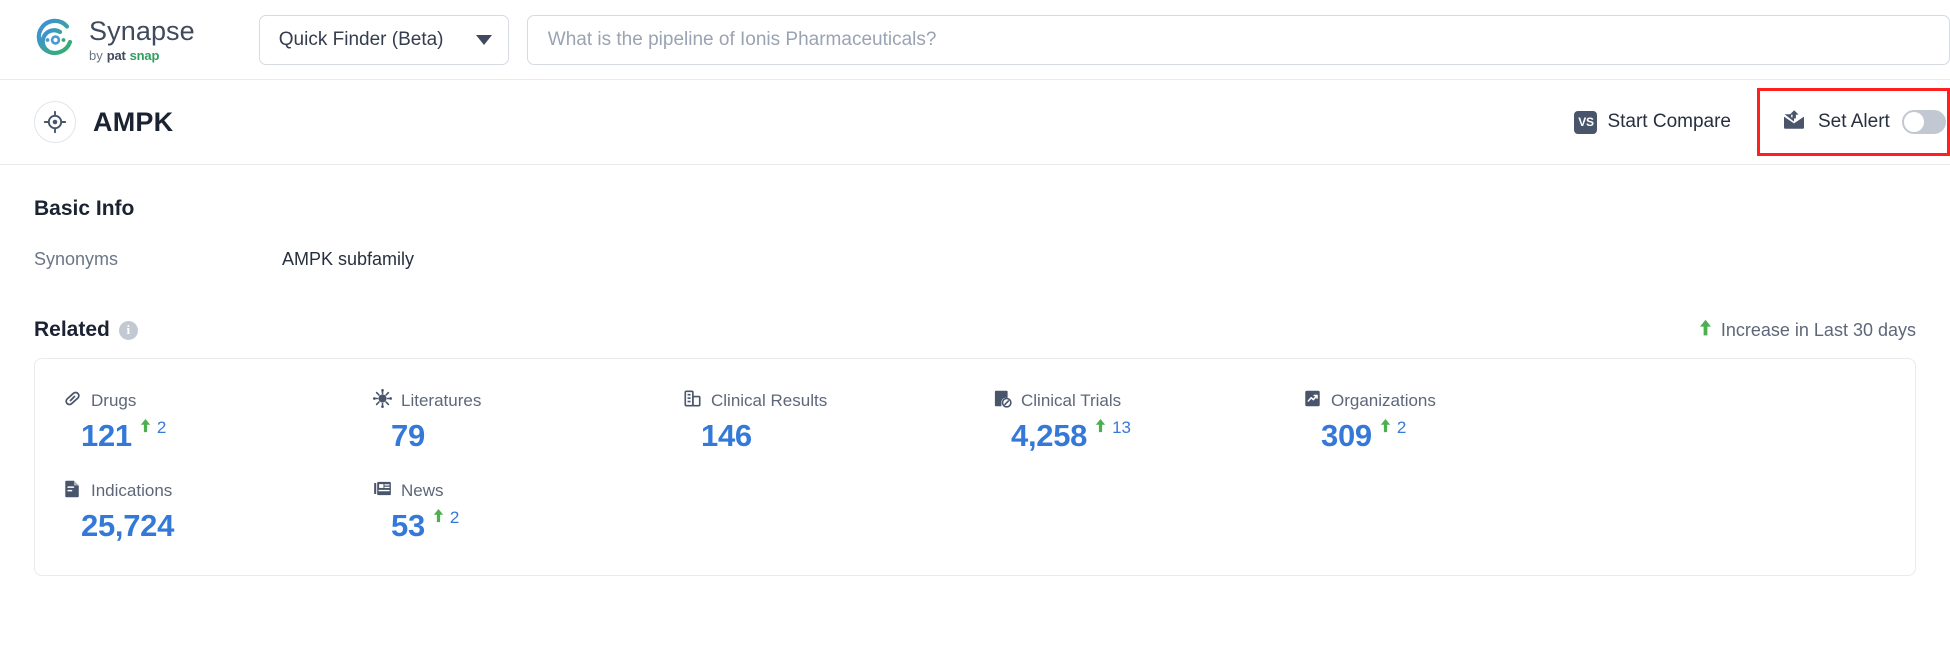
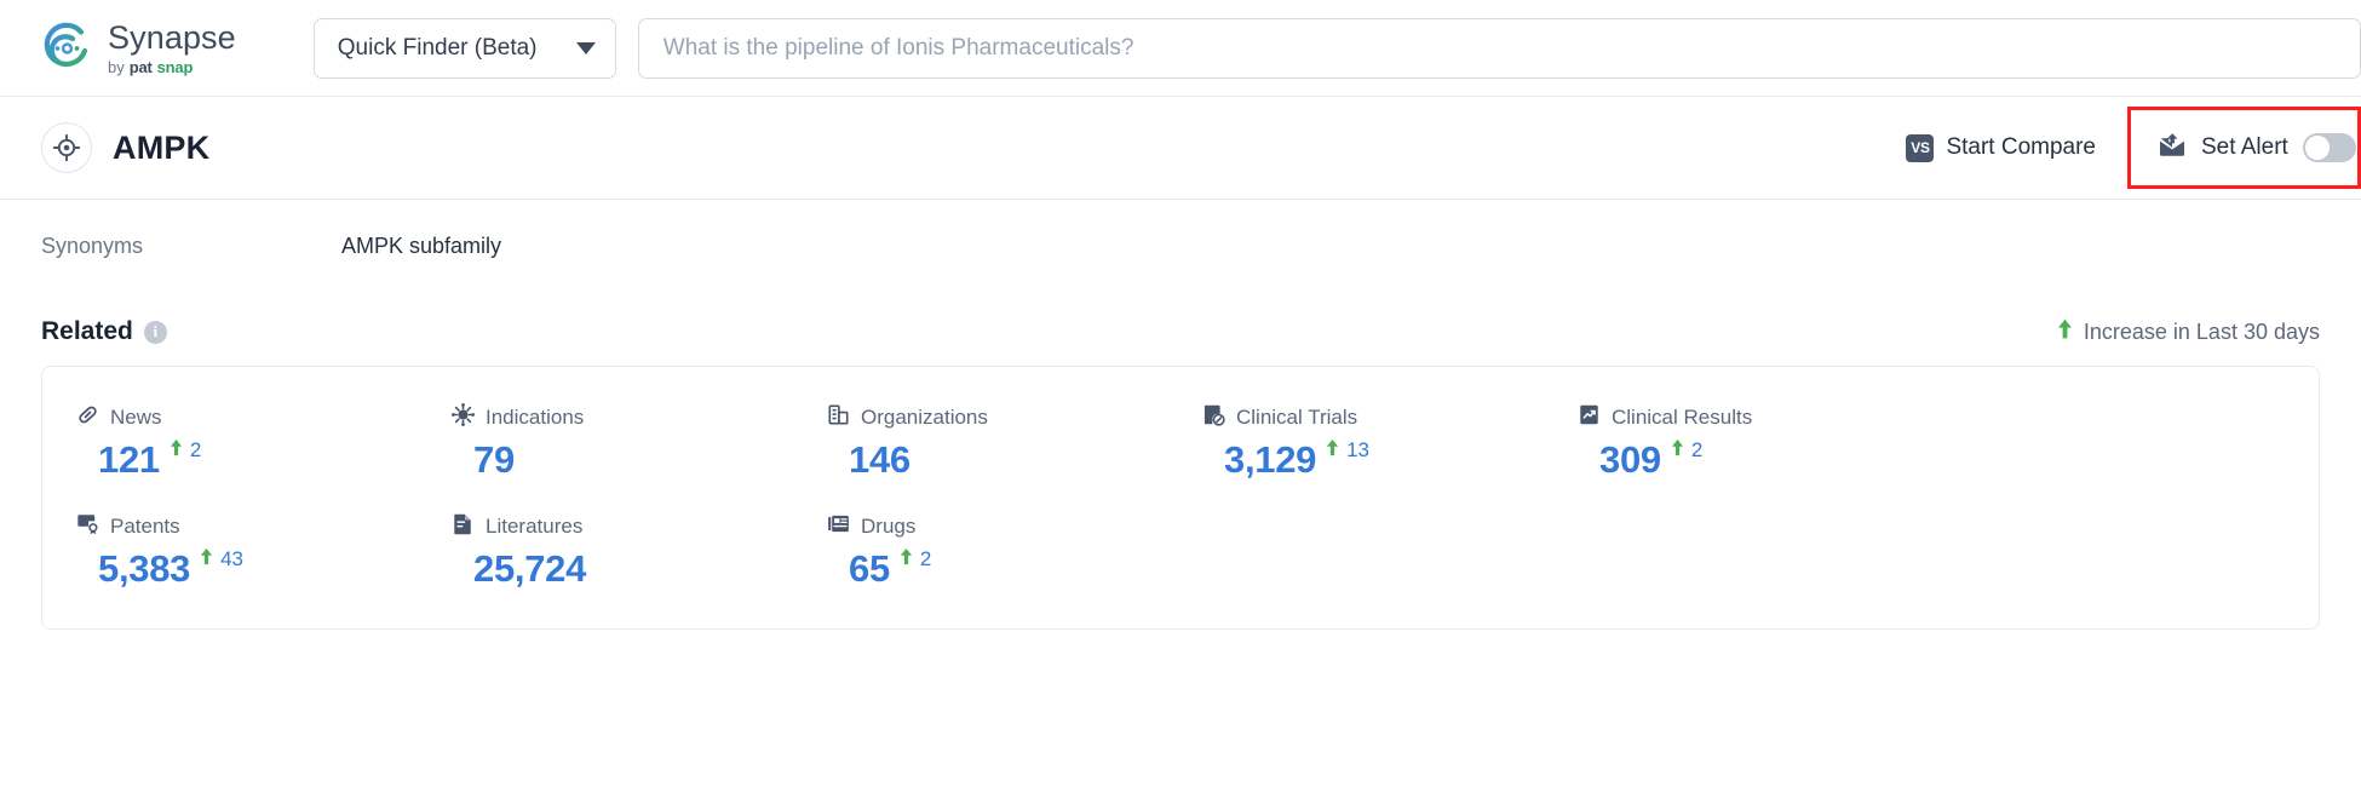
  Synapse
  by
  pat
  snap
  Quick Finder (Beta)
  What is the pipeline of Ionis Pharmaceuticals?
  AMPK
  VS
  Start Compare
  Set Alert
- Basic Info
  Synonyms
  AMPK subfamily
  Related
  i
  Increase in Last 30 days
- Drugs
+ News
  121
  2
- Literatures
+ Indications
  79
- Clinical Results
+ Organizations
  146
  Clinical Trials
- 4,258
+ 3,129
  13
- Organizations
+ Clinical Results
  309
  2
+ Patents
+ 5,383
+ 43
- Indications
+ Literatures
  25,724
- News
+ Drugs
- 53
+ 65
  2
